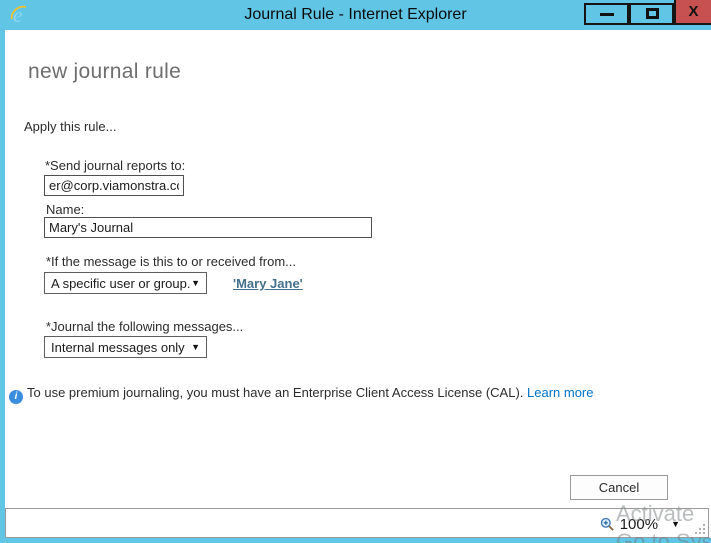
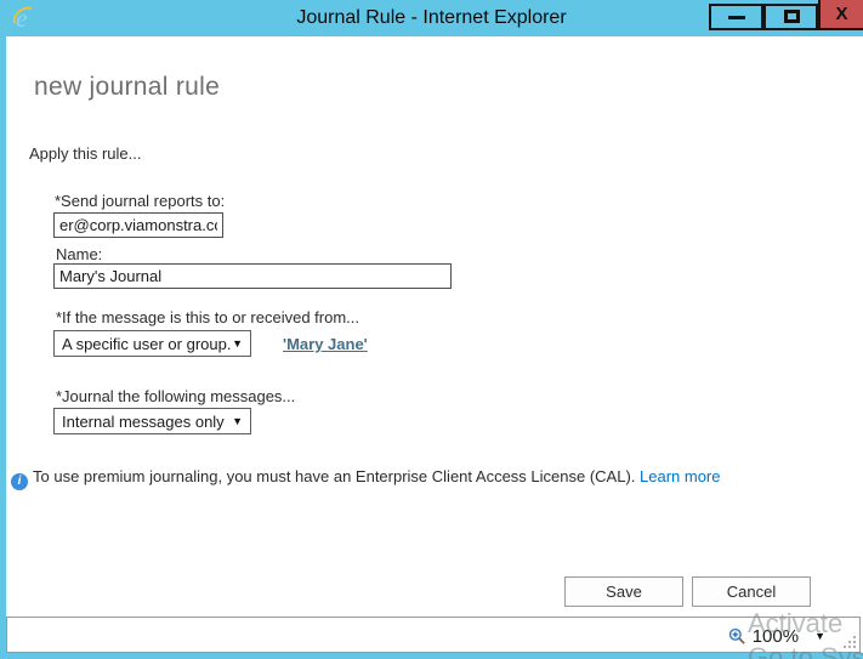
  e
  Journal Rule - Internet Explorer
  X
  new journal rule
  Apply this rule...
  *Send journal reports to:
  er@corp.viamonstra.c
  Name:
  Mary's Journal
  *If the message is this to or received from...
  A specific user or group.
  ▼
  'Mary Jane'
  *Journal the following messages...
  Internal messages only
  ▼
  i To use premium journaling, you must have an Enterprise Client Access License (CAL). Learn more
+ Save
  Cancel
  100%
  ▼
  Activate
  Go to Sys
